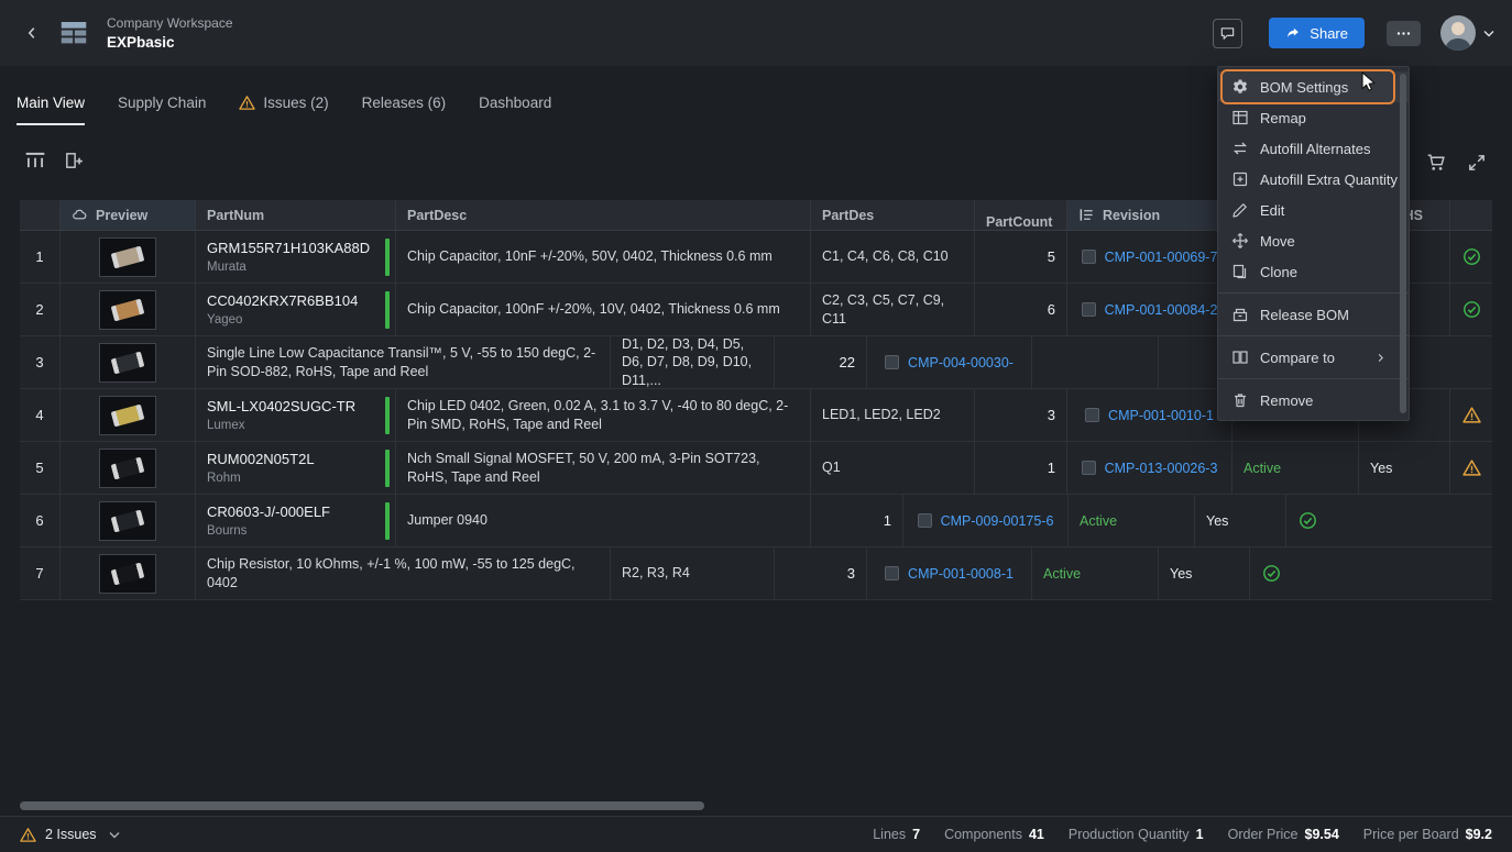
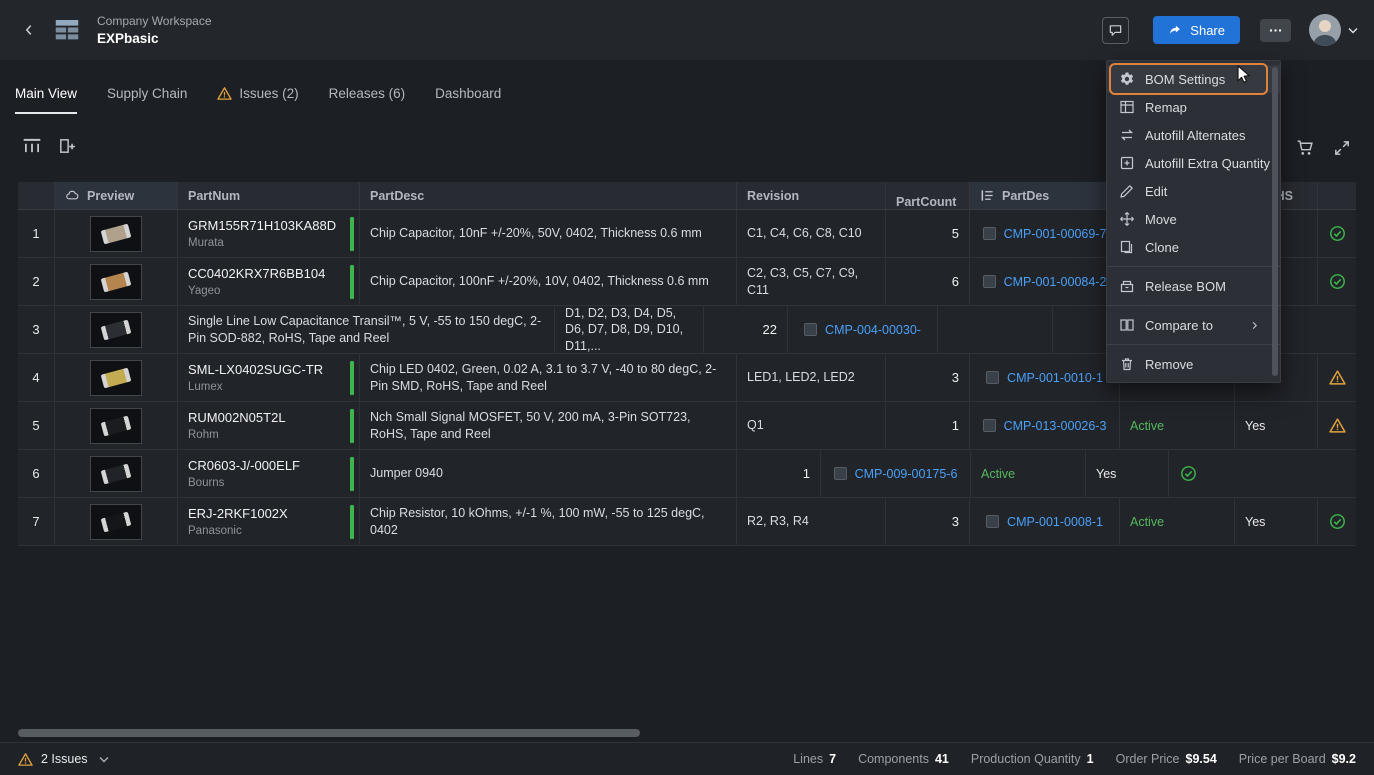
  Company Workspace
  EXPbasic
  Share
  Main View
  Supply Chain
  Issues (2)
  Releases (6)
  Dashboard
  Preview
  PartNum
  PartDesc
- PartDes
+ Revision
  PartCount
- Revision
+ PartDes
  1
  GRM155R71H103KA88D
  Murata
  Chip Capacitor, 10nF +/-20%, 50V, 0402, Thickness 0.6 mm
  C1, C4, C6, C8, C10
  5
  CMP-001-00069-7
  2
  CC0402KRX7R6BB104
  Yageo
  Chip Capacitor, 100nF +/-20%, 10V, 0402, Thickness 0.6 mm
  C2, C3, C5, C7, C9, C11
  6
  CMP-001-00084-2
  3
  Single Line Low Capacitance Transil™, 5 V, -55 to 150 degC, 2-Pin SOD-882, RoHS, Tape and Reel
  D1, D2, D3, D4, D5, D6, D7, D8, D9, D10, D11,...
  22
  CMP-004-00030-
  4
  SML-LX0402SUGC-TR
  Lumex
  Chip LED 0402, Green, 0.02 A, 3.1 to 3.7 V, -40 to 80 degC, 2-Pin SMD, RoHS, Tape and Reel
  LED1, LED2, LED2
  3
  CMP-001-0010-1
  5
  RUM002N05T2L
  Rohm
  Nch Small Signal MOSFET, 50 V, 200 mA, 3-Pin SOT723, RoHS, Tape and Reel
  Q1
  1
  CMP-013-00026-3
  Active
  Yes
  6
  CR0603-J/-000ELF
  Bourns
  Jumper 0940
  1
  CMP-009-00175-6
  Active
  Yes
  7
+ ERJ-2RKF1002X
+ Panasonic
  Chip Resistor, 10 kOhms, +/-1 %, 100 mW, -55 to 125 degC, 0402
  R2, R3, R4
  3
  CMP-001-0008-1
  Active
  Yes
  BOM Settings
  Remap
  Autofill Alternates
  Autofill Extra Quantity
  Edit
  Move
  Clone
  Release BOM
  Compare to
  Remove
  2 Issues
  Lines
  7
  Components
  41
  Production Quantity
  1
  Order Price
  $9.54
  Price per Board
  $9.2
